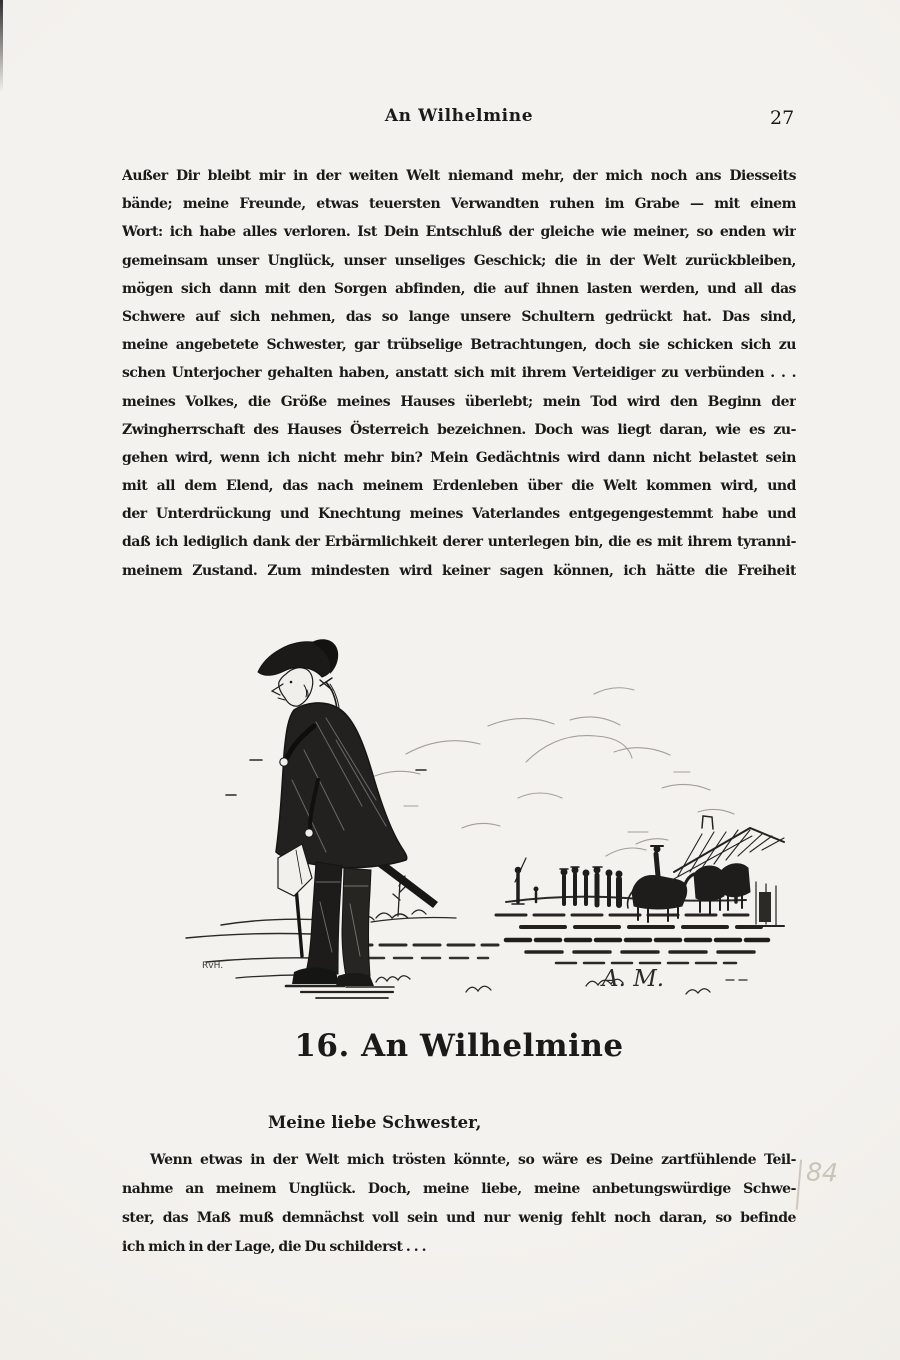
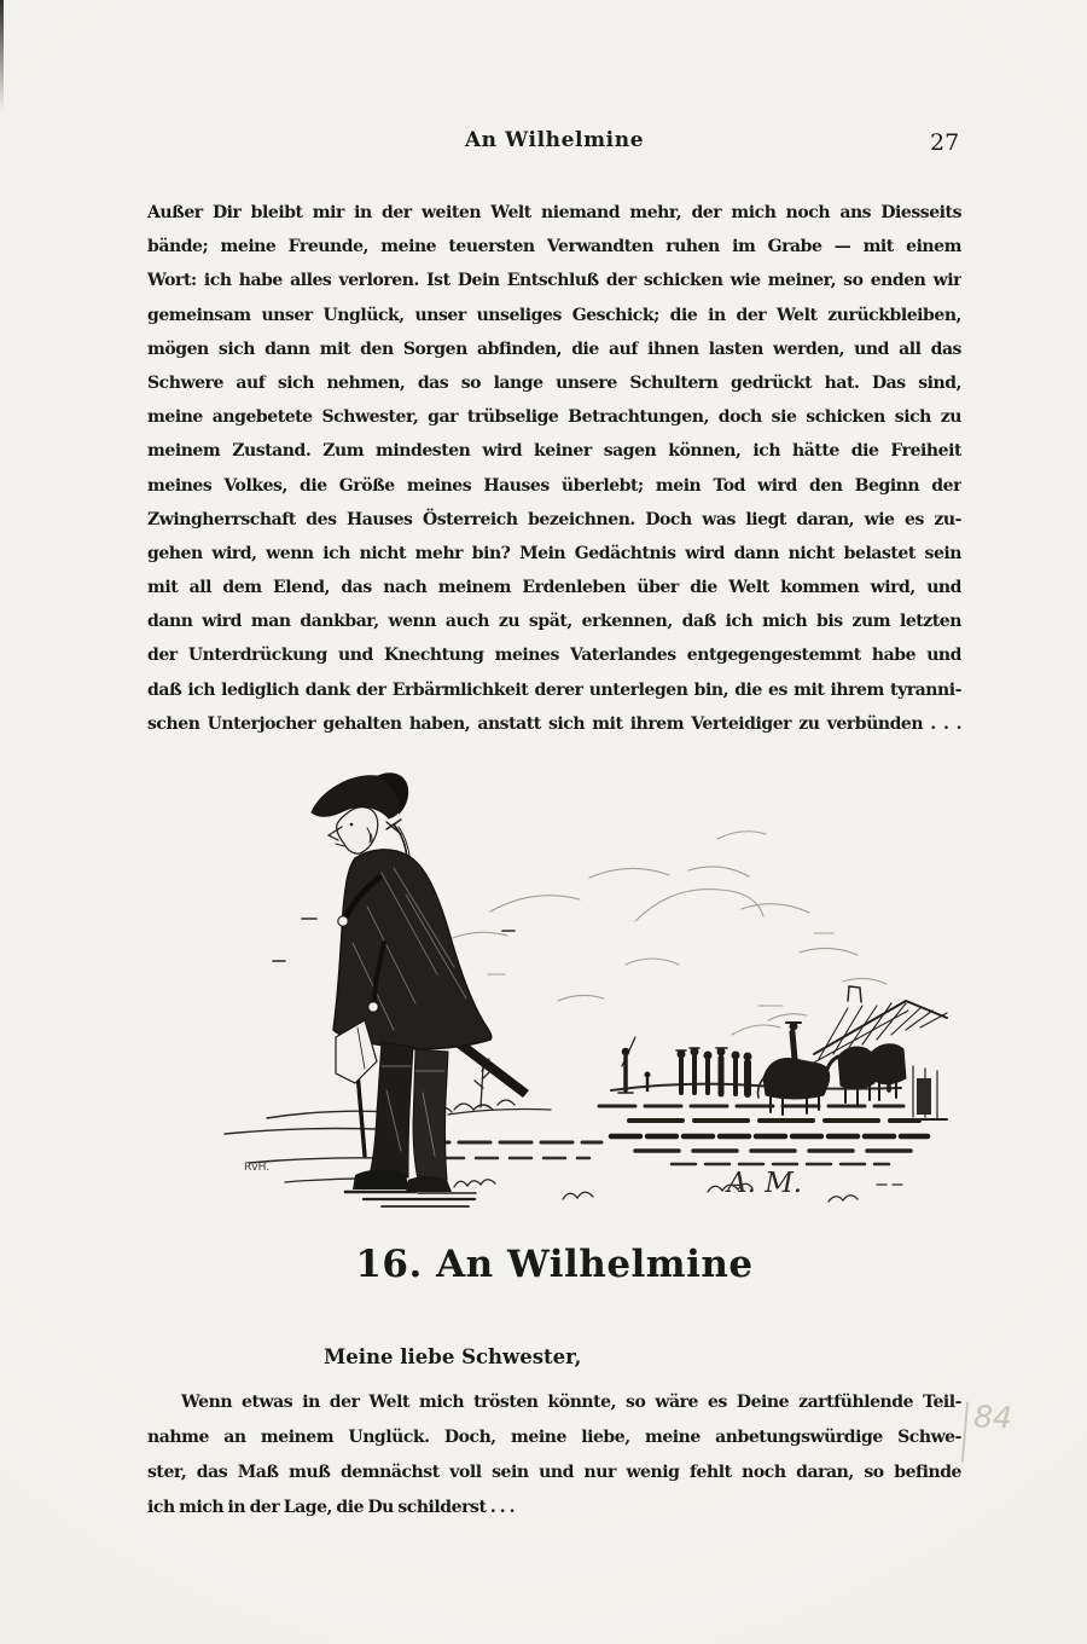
  An Wilhelmine
  27
  Außer Dir bleibt mir in der weiten Welt niemand mehr, der mich noch ans Diesseits
- bände; meine Freunde, etwas teuersten Verwandten ruhen im Grabe — mit einem
+ bände; meine Freunde, meine teuersten Verwandten ruhen im Grabe — mit einem
- Wort: ich habe alles verloren. Ist Dein Entschluß der gleiche wie meiner, so enden wir
+ Wort: ich habe alles verloren. Ist Dein Entschluß der schicken wie meiner, so enden wir
  gemeinsam unser Unglück, unser unseliges Geschick; die in der Welt zurückbleiben,
  mögen sich dann mit den Sorgen abfinden, die auf ihnen lasten werden, und all das
  Schwere auf sich nehmen, das so lange unsere Schultern gedrückt hat. Das sind,
  meine angebetete Schwester, gar trübselige Betrachtungen, doch sie schicken sich zu
- schen Unterjocher gehalten haben, anstatt sich mit ihrem Verteidiger zu verbünden . . .
+ meinem Zustand. Zum mindesten wird keiner sagen können, ich hätte die Freiheit
  meines Volkes, die Größe meines Hauses überlebt; mein Tod wird den Beginn der
  Zwingherrschaft des Hauses Österreich bezeichnen. Doch was liegt daran, wie es zu-
  gehen wird, wenn ich nicht mehr bin? Mein Gedächtnis wird dann nicht belastet sein
  mit all dem Elend, das nach meinem Erdenleben über die Welt kommen wird, und
+ dann wird man dankbar, wenn auch zu spät, erkennen, daß ich mich bis zum letzten
  der Unterdrückung und Knechtung meines Vaterlandes entgegengestemmt habe und
  daß ich lediglich dank der Erbärmlichkeit derer unterlegen bin, die es mit ihrem tyranni-
- meinem Zustand. Zum mindesten wird keiner sagen können, ich hätte die Freiheit
+ schen Unterjocher gehalten haben, anstatt sich mit ihrem Verteidiger zu verbünden . . .
  RvH.
  A. M.
  16. An Wilhelmine
  Meine liebe Schwester,
  Wenn etwas in der Welt mich trösten könnte, so wäre es Deine zartfühlende Teil-
  nahme an meinem Unglück. Doch, meine liebe, meine anbetungswürdige Schwe-
  ster, das Maß muß demnächst voll sein und nur wenig fehlt noch daran, so befinde
  ich mich in der Lage, die Du schilderst . . .
